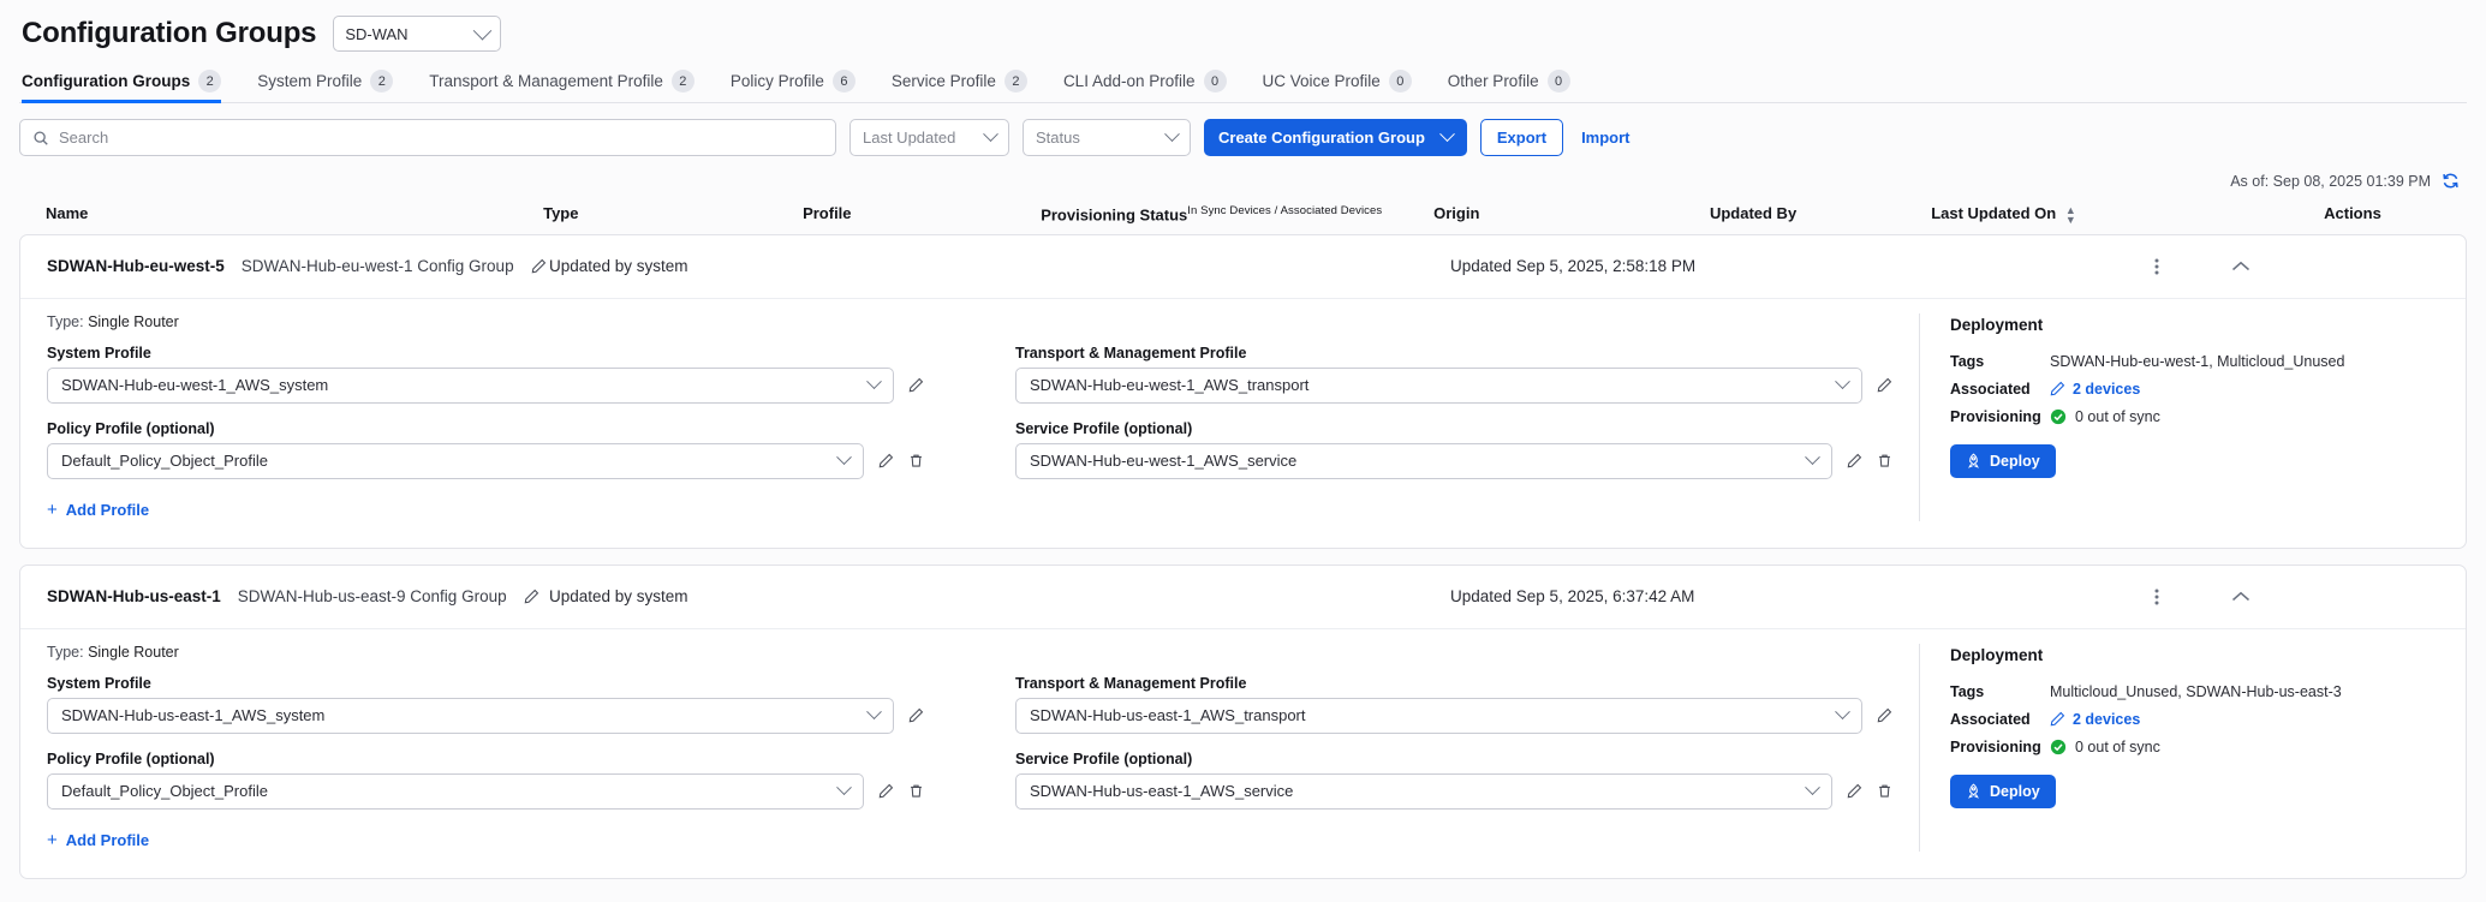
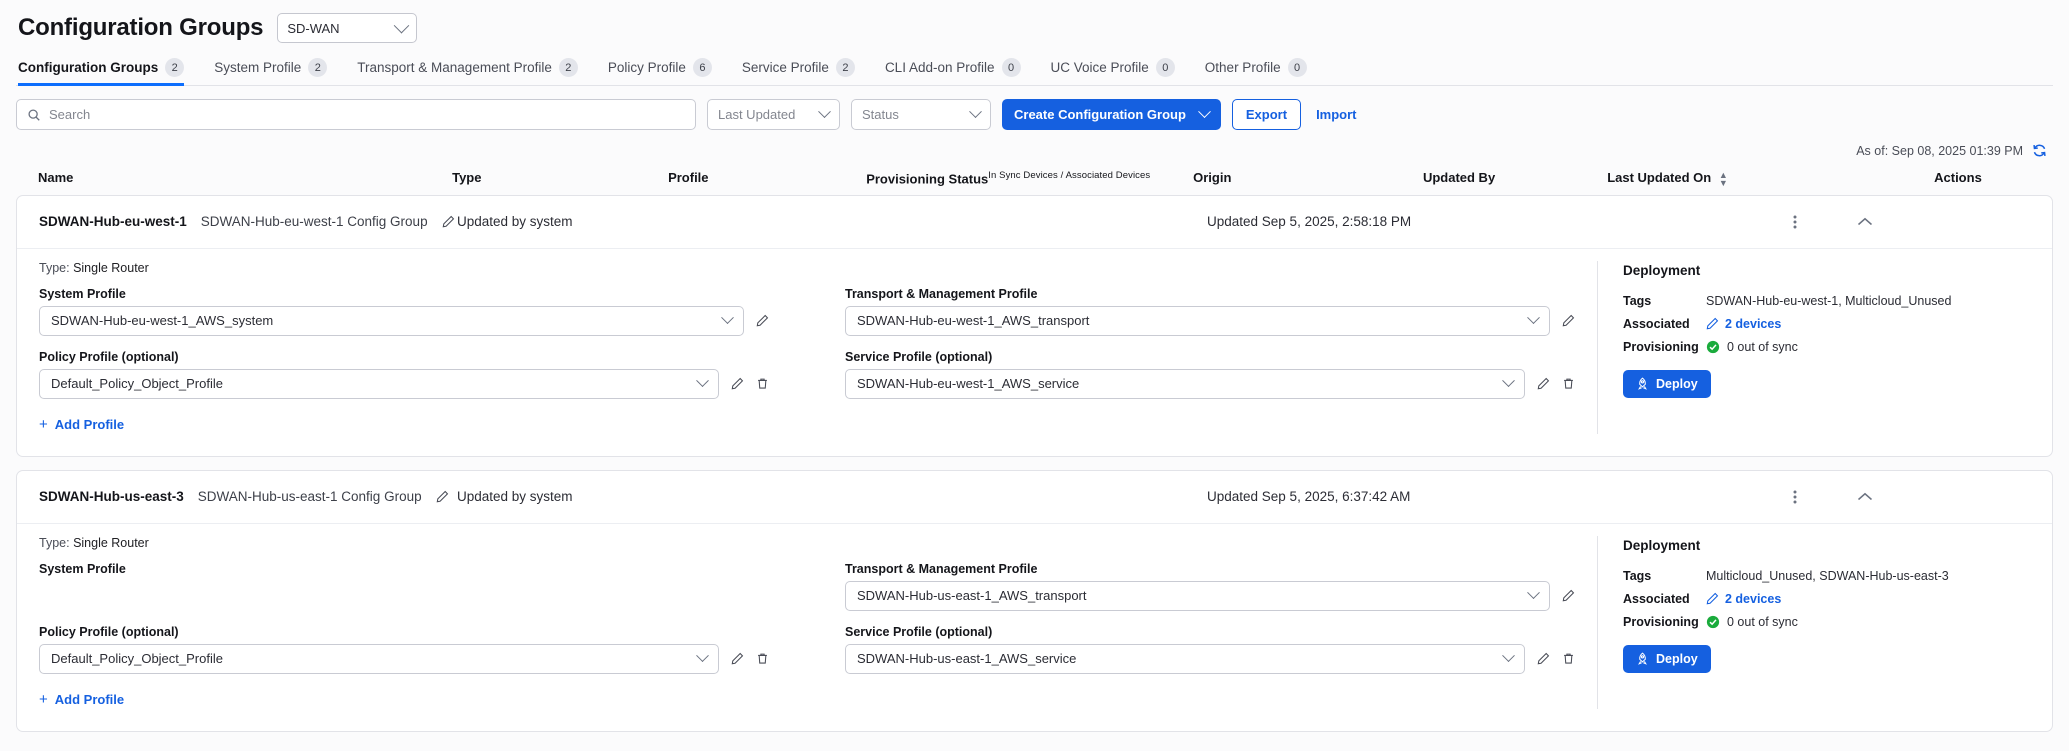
  Configuration Groups
  SD-WAN
  Configuration Groups
  2
  System Profile
  2
  Transport & Management Profile
  2
  Policy Profile
  6
  Service Profile
  2
  CLI Add-on Profile
  0
  UC Voice Profile
  0
  Other Profile
  0
  Search
  Last Updated
  Status
  Create Configuration Group
  Export
  Import
  As of: Sep 08, 2025 01:39 PM
  Name
  Type
  Profile
  Provisioning StatusIn Sync Devices / Associated Devices
  Origin
  Updated By
  Last Updated On ▲
  ▼
  Actions
- SDWAN-Hub-eu-west-5
+ SDWAN-Hub-eu-west-1
  SDWAN-Hub-eu-west-1 Config Group
  Updated by system
  Updated Sep 5, 2025, 2:58:18 PM
  Type: Single Router
  System Profile
  SDWAN-Hub-eu-west-1_AWS_system
  Transport & Management Profile
  SDWAN-Hub-eu-west-1_AWS_transport
  Policy Profile (optional)
  Default_Policy_Object_Profile
  Service Profile (optional)
  SDWAN-Hub-eu-west-1_AWS_service
  +
  Add Profile
  Deployment
  Tags
  SDWAN-Hub-eu-west-1, Multicloud_Unused
  Associated
  2 devices
  Provisioning
  0 out of sync
  Deploy
- SDWAN-Hub-us-east-1
+ SDWAN-Hub-us-east-3
- SDWAN-Hub-us-east-9 Config Group
+ SDWAN-Hub-us-east-1 Config Group
  Updated by system
  Updated Sep 5, 2025, 6:37:42 AM
  Type: Single Router
  System Profile
- SDWAN-Hub-us-east-1_AWS_system
  Transport & Management Profile
  SDWAN-Hub-us-east-1_AWS_transport
  Policy Profile (optional)
  Default_Policy_Object_Profile
  Service Profile (optional)
  SDWAN-Hub-us-east-1_AWS_service
  +
  Add Profile
  Deployment
  Tags
  Multicloud_Unused, SDWAN-Hub-us-east-3
  Associated
  2 devices
  Provisioning
  0 out of sync
  Deploy
